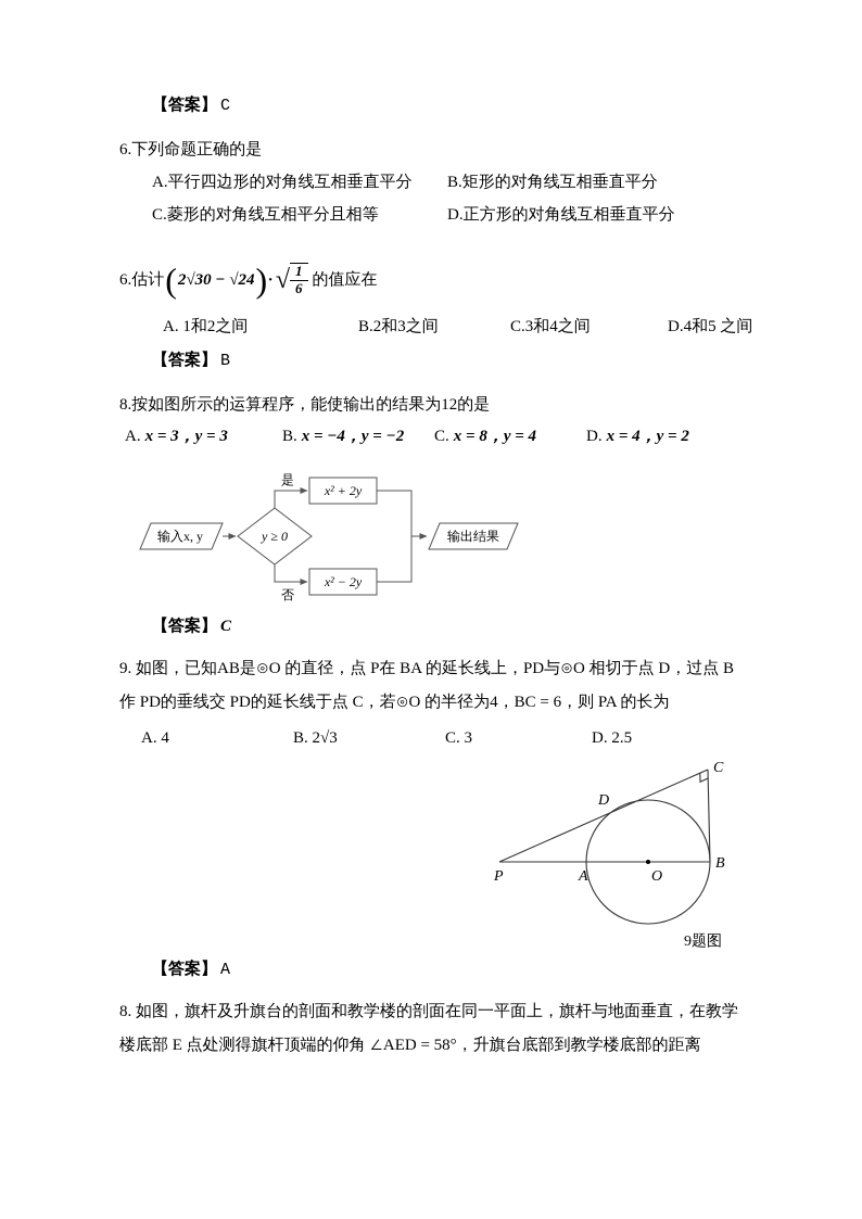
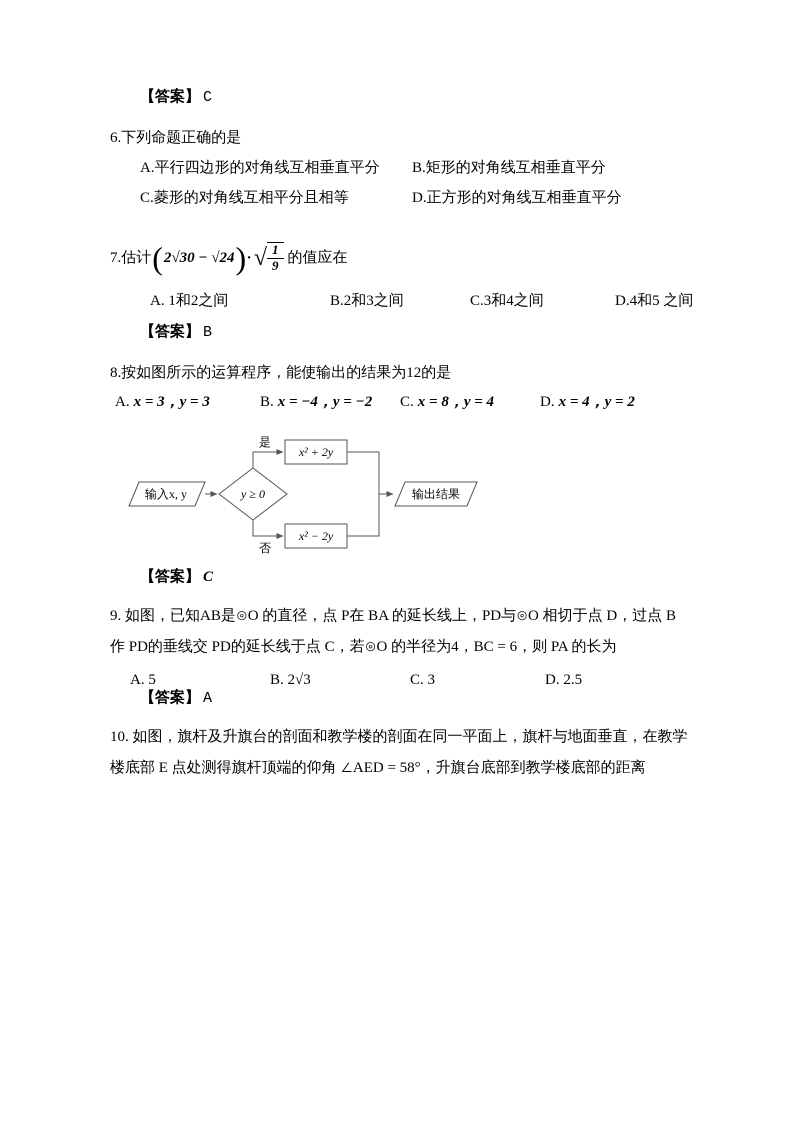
  【答案】 C
  6.下列命题正确的是
  A.平行四边形的对角线互相垂直平分
  B.矩形的对角线互相垂直平分
  C.菱形的对角线互相平分且相等
  D.正方形的对角线互相垂直平分
- 6.估计
+ 7.估计
  (
  2√30 − √24
  )
  ·
  √
  1
- 6
+ 9
  的值应在
  A. 1和2之间
  B.2和3之间
  C.3和4之间
  D.4和5 之间
  【答案】 B
  8.按如图所示的运算程序，能使输出的结果为12的是
  A. x = 3，y = 3
  B. x = −4，y = −2
  C. x = 8，y = 4
  D. x = 4，y = 2
  输入x, y
  y ≥ 0
  是
  x² + 2y
  否
  x² − 2y
  输出结果
  【答案】 C
  9. 如图，已知AB是⊙O 的直径，点 P在 BA 的延长线上，PD与⊙O 相切于点 D，过点 B
  作 PD的垂线交 PD的延长线于点 C，若⊙O 的半径为4，BC = 6，则 PA 的长为
- A. 4
+ A. 5
  B. 2√3
  C. 3
  D. 2.5
- P
- A
- O
- B
- D
- C
- 9题图
  【答案】 A
- 8. 如图，旗杆及升旗台的剖面和教学楼的剖面在同一平面上，旗杆与地面垂直，在教学
+ 10. 如图，旗杆及升旗台的剖面和教学楼的剖面在同一平面上，旗杆与地面垂直，在教学
  楼底部 E 点处测得旗杆顶端的仰角 ∠AED = 58°，升旗台底部到教学楼底部的距离
